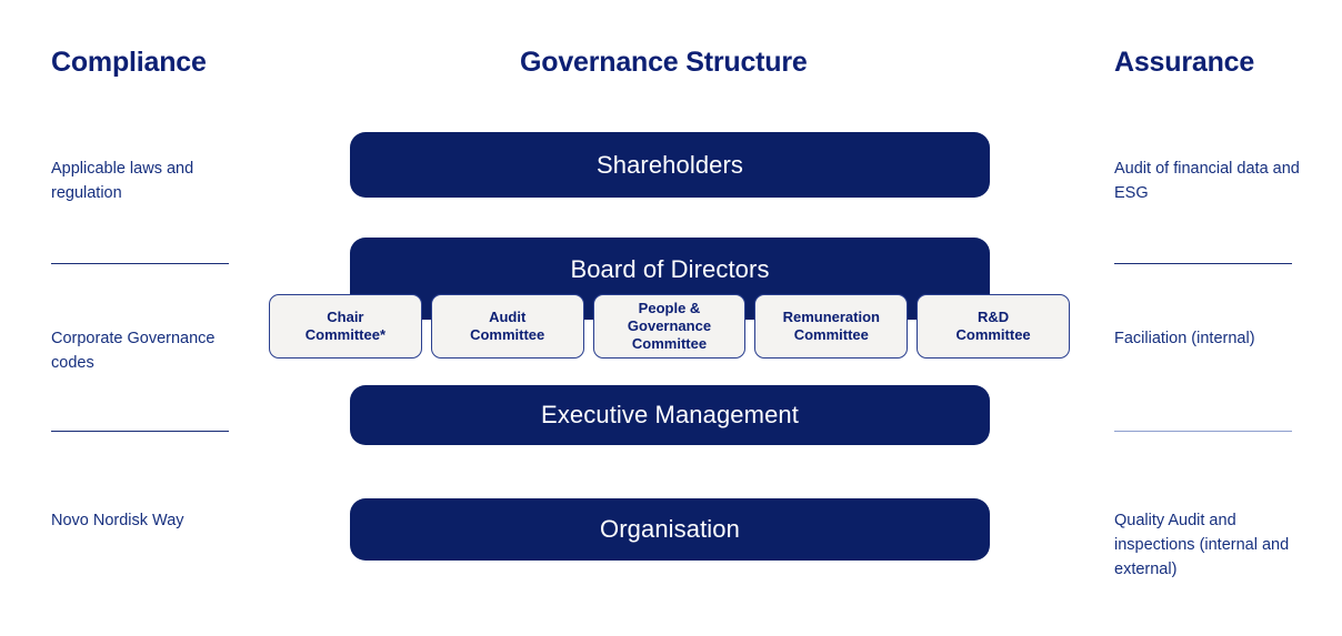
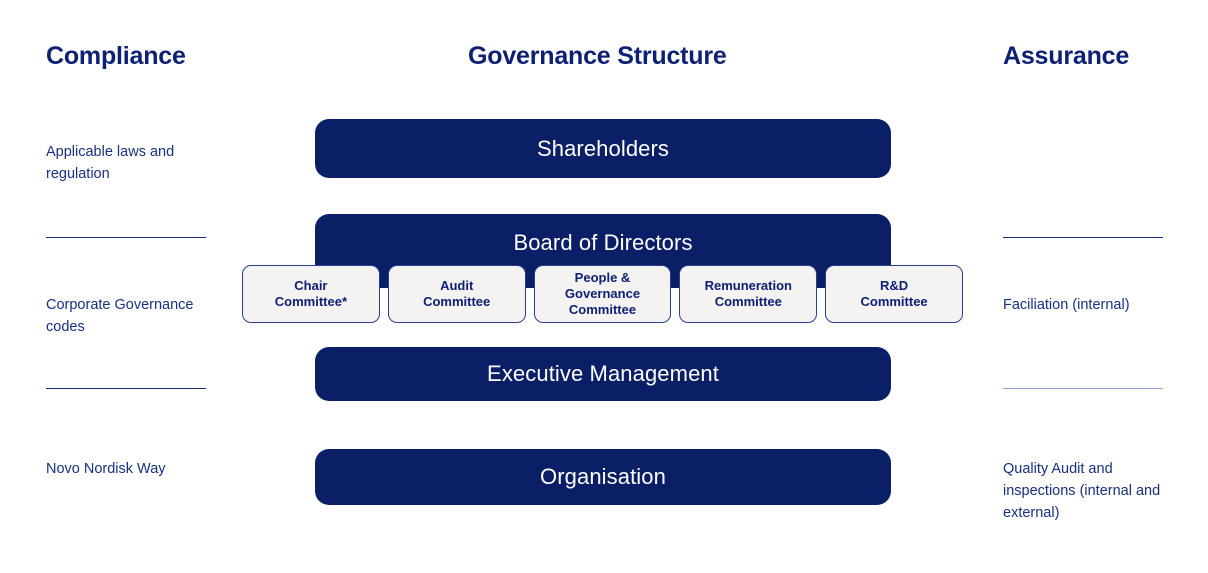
  Compliance
  Governance Structure
  Assurance
  Applicable laws and regulation
  Corporate Governance codes
  Novo Nordisk Way
- Audit of financial data and ESG
  Faciliation (internal)
  Quality Audit and inspections (internal and external)
  Shareholders
  Board of Directors
  Executive Management
  Organisation
  Chair
  Committee*
  Audit
  Committee
  People &
  Governance
  Committee
  Remuneration
  Committee
  R&D
  Committee
